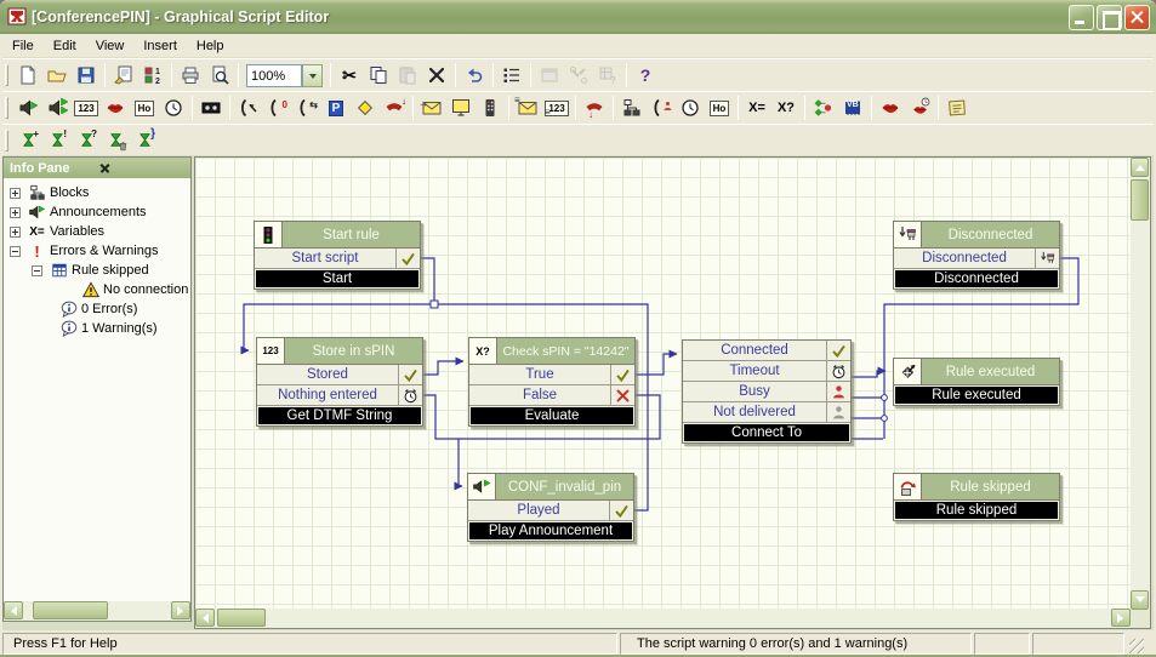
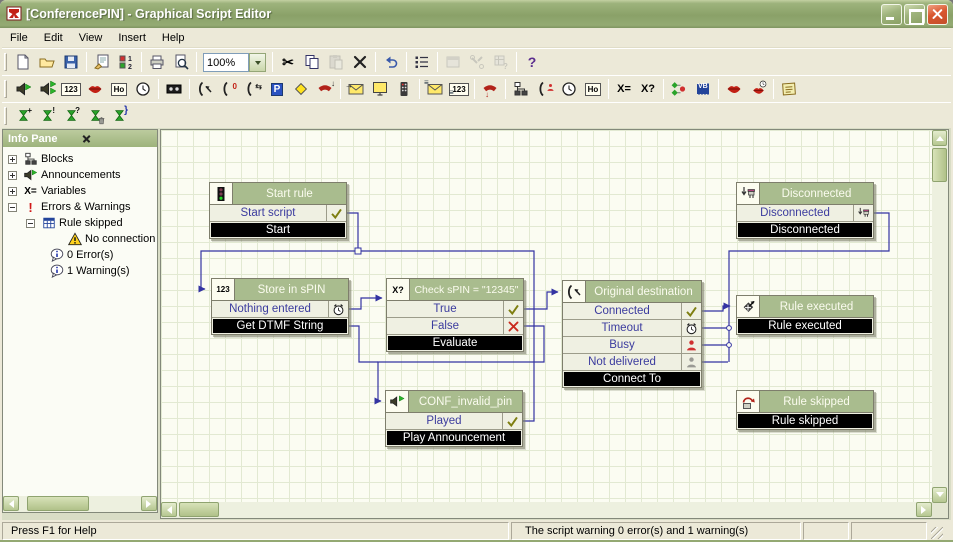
  [ConferencePIN] - Graphical Script Editor
  File
  Edit
  View
  Insert
  Help
  100%
  ✂
  ?
  123
  Ho
  0
  ⇆
  P
  ↓
  →
  ≡
  123
  ≡
  ↓
  Ho
  X=
  X?
  +
  !
  ?
  }
  Info Pane
  Blocks
  Announcements
  X=
  Variables
  !
  Errors & Warnings
  Rule skipped
  No connection
  0 Error(s)
  1 Warning(s)
  Start rule
  Start script
  Start
  123
  Store in sPIN
- Stored
  Nothing entered
  Get DTMF String
  X?
- Check sPIN = "14242"
+ Check sPIN = "12345"
  True
  False
  Evaluate
+ Original destination
  Connected
  Timeout
  Busy
  Not delivered
  Connect To
  CONF_invalid_pin
  Played
  Play Announcement
  Disconnected
  Disconnected
  Disconnected
  Rule executed
  Rule executed
  Rule skipped
  Rule skipped
  Press F1 for Help
  The script warning 0 error(s) and 1 warning(s)
